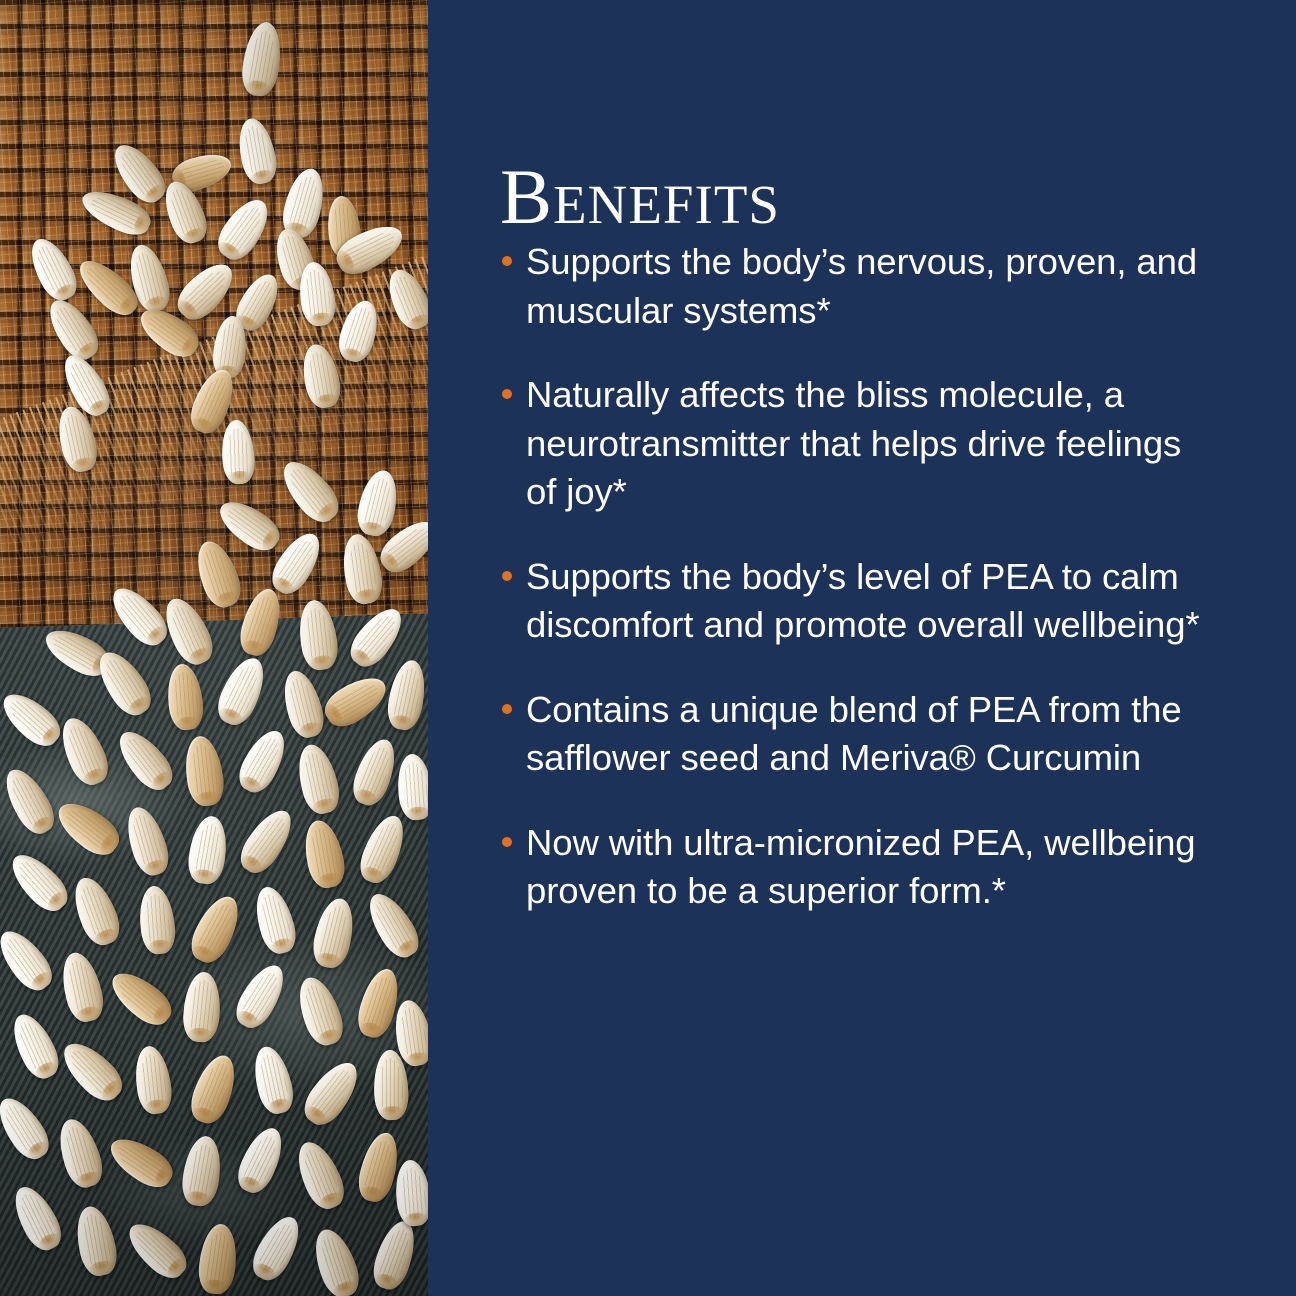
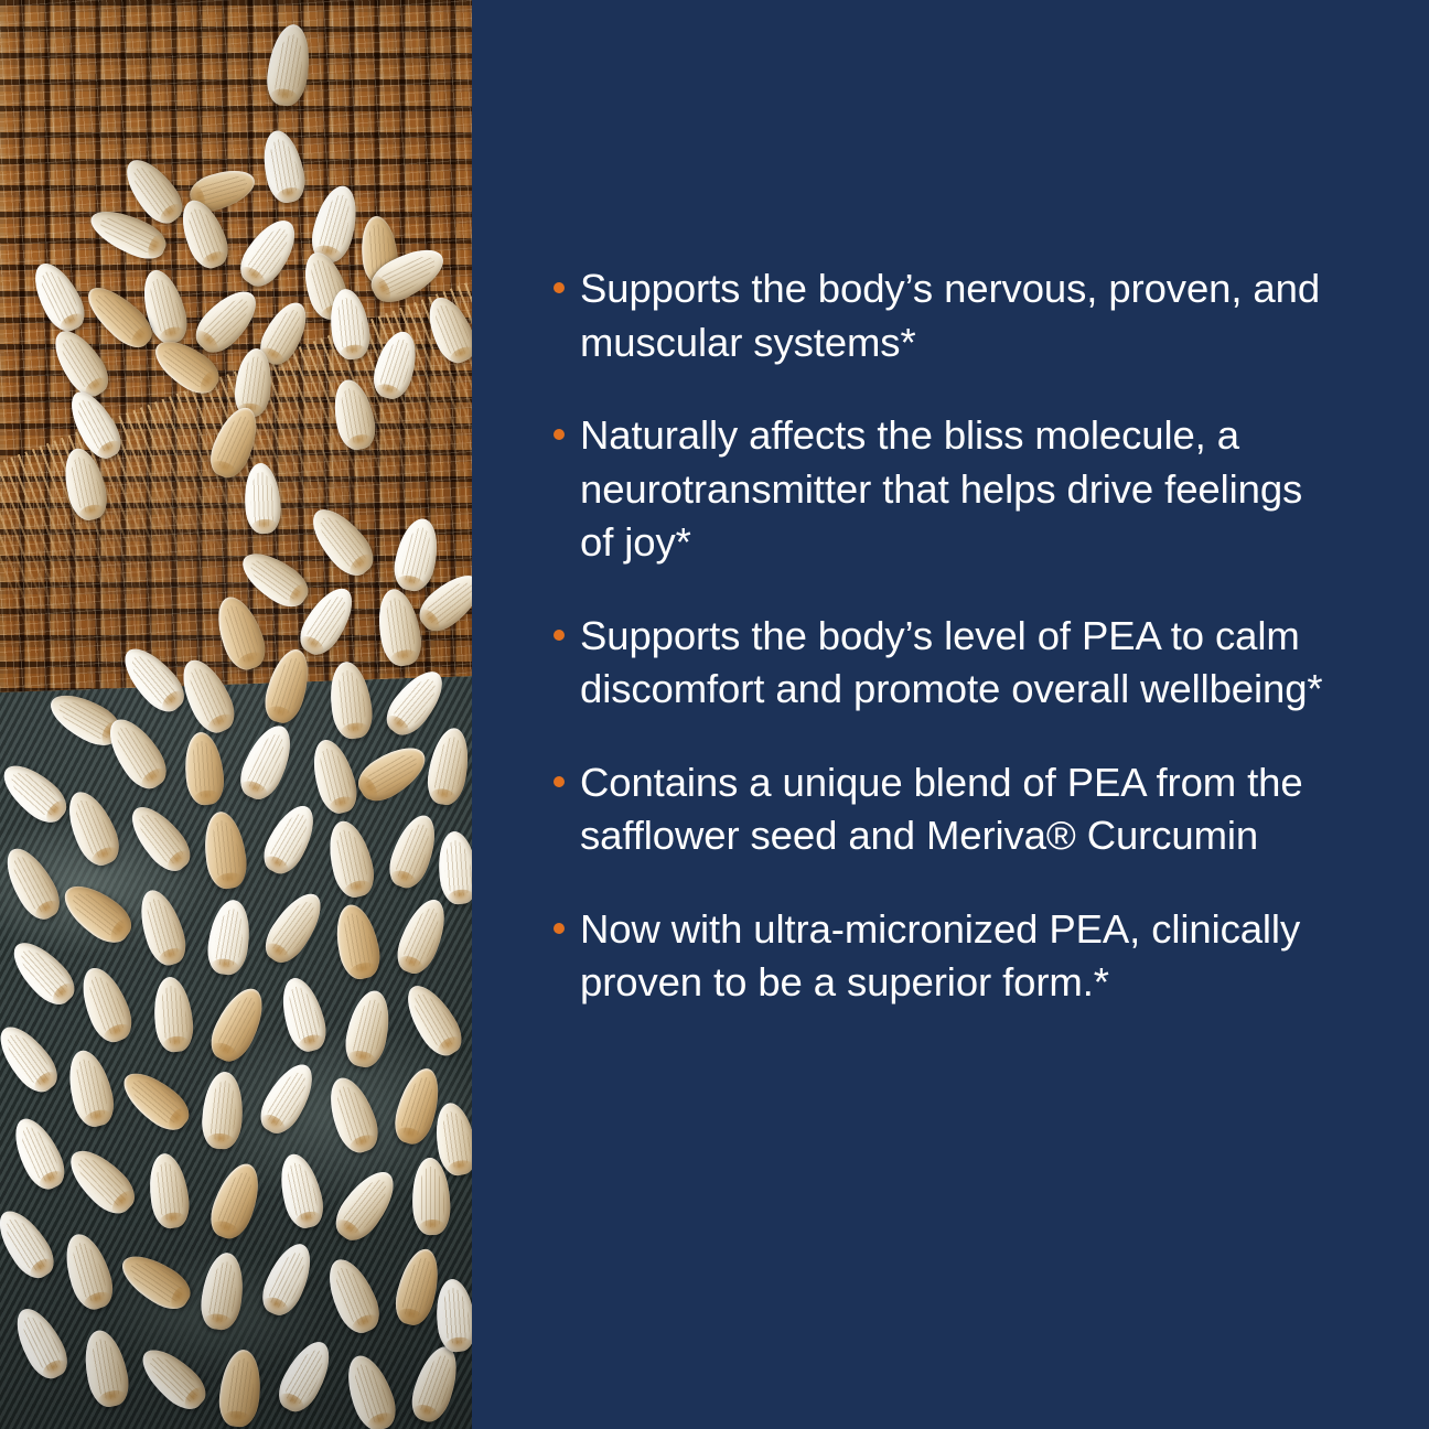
- Benefits
  Supports the body’s nervous, proven, and muscular systems*
  Naturally affects the bliss molecule, a neurotransmitter that helps drive feelings of joy*
  Supports the body’s level of PEA to calm discomfort and promote overall wellbeing*
  Contains a unique blend of PEA from the safflower seed and Meriva® Curcumin
- Now with ultra-micronized PEA, wellbeing proven to be a superior form.*
+ Now with ultra-micronized PEA, clinically proven to be a superior form.*
